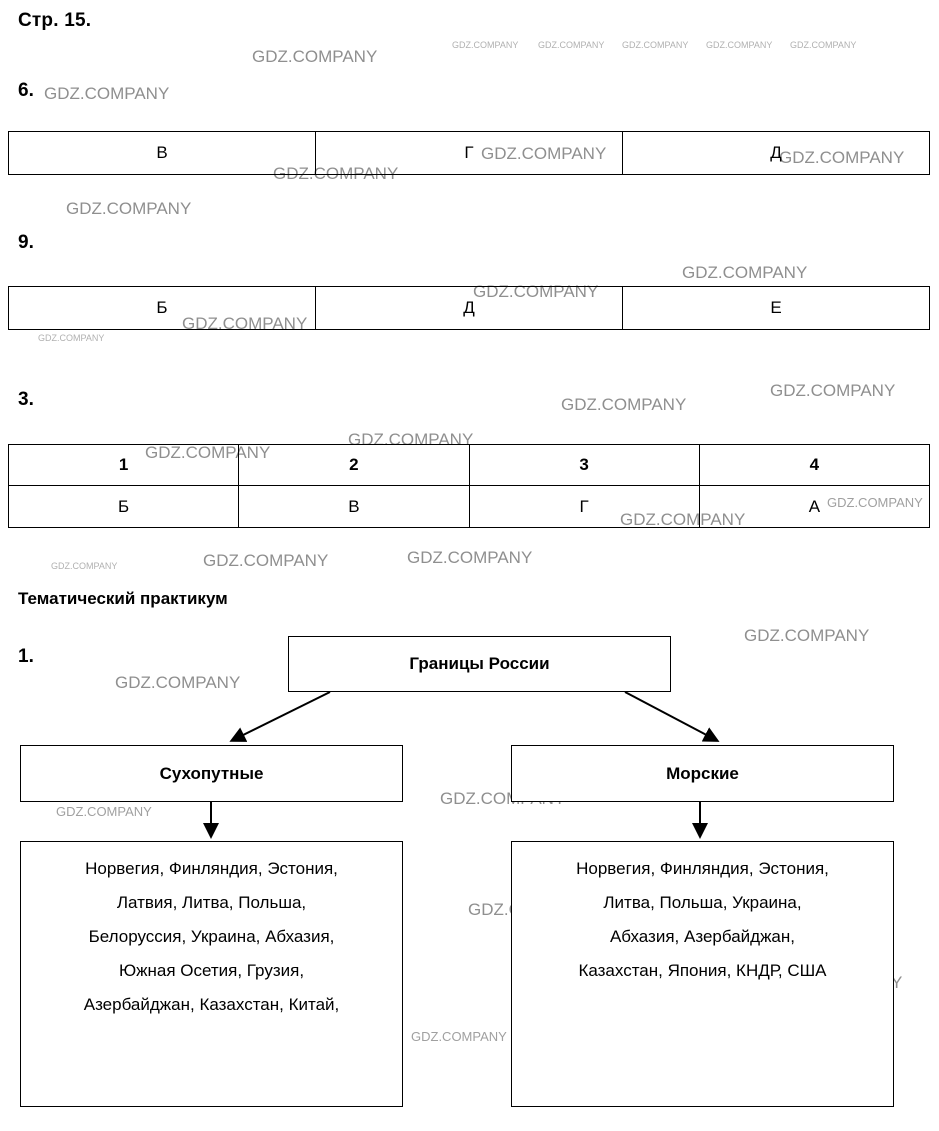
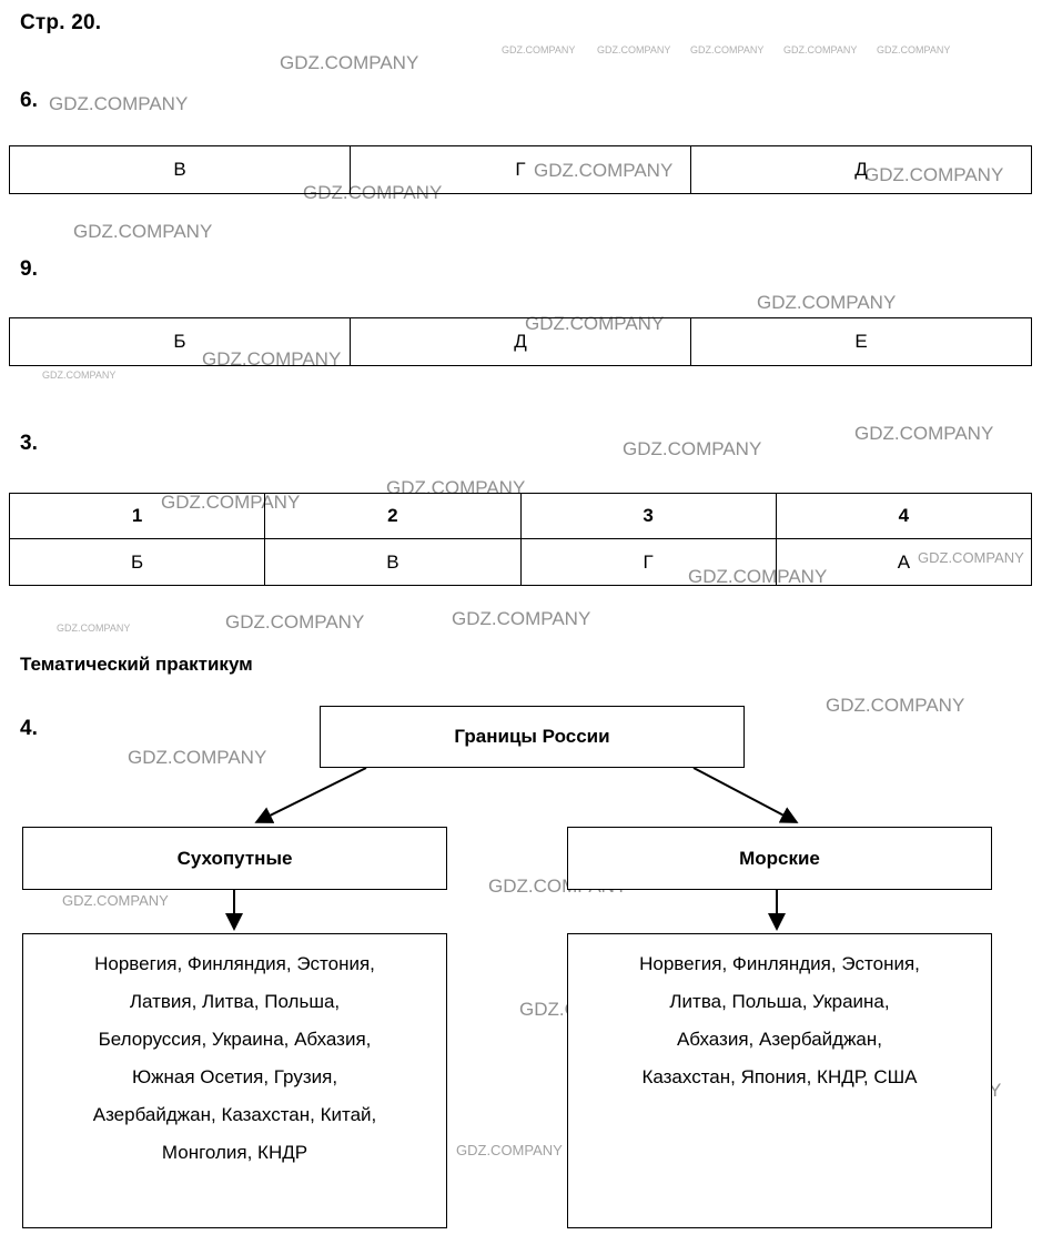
  GDZ.COMPANY
  GDZ.COMPANY
  GDZ.COMPANY
  GDZ.COMPANY
  GDZ.COMPANY
  GDZ.COMPANY
  GDZ.COMPANY
  GDZ.COMPANY
  GDZ.COMPANY
  GDZ.COMPANY
  GDZ.COMPANY
  GDZ.COMPANY
  GDZ.COMPANY
  GDZ.COMPANY
  GDZ.COMPANY
  GDZ.COMPANY
  GDZ.COMPANY
  GDZ.COMPANY
  GDZ.COMPANY
  GDZ.COMPANY
  GDZ.COMPANY
  GDZ.COMPANY
  GDZ.COMPANY
  GDZ.COMPANY
  GDZ.COMPANY
  GDZ.COMPANY
  GDZ.COMPANY
  GDZ.COMPANY
- Стр. 15.
+ Стр. 20.
  6.
  В
  Г
  Д
  9.
  Б
  Д
  Е
  3.
  1
  2
  3
  4
  Б
  В
  Г
  А
  Тематический практикум
- 1.
+ 4.
  Границы России
  Сухопутные
  Морские
  Норвегия, Финляндия, Эстония,
  Латвия, Литва, Польша,
  Белоруссия, Украина, Абхазия,
  Южная Осетия, Грузия,
  Азербайджан, Казахстан, Китай,
+ Монголия, КНДР
  Норвегия, Финляндия, Эстония,
  Литва, Польша, Украина,
  Абхазия, Азербайджан,
  Казахстан, Япония, КНДР, США
